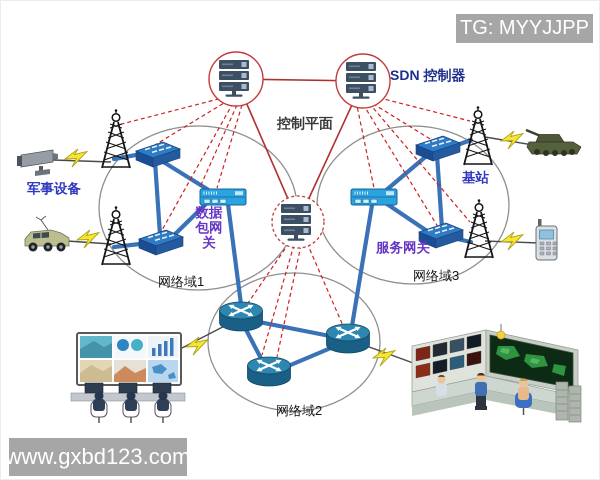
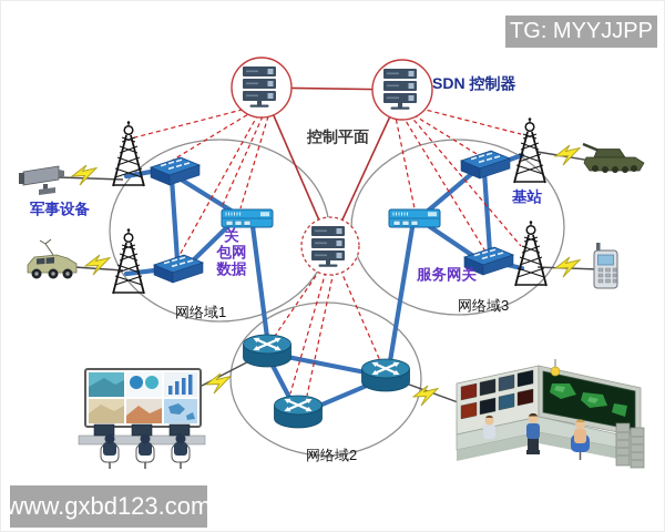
  SDN 控制器
  控制平面
- 数据
+ 关
  包网
- 关
+ 数据
  服务网关
  基站
  军事设备
  网络域1
  网络域2
  网络域3
  TG: MYYJJPP
  www.gxbd123.com
